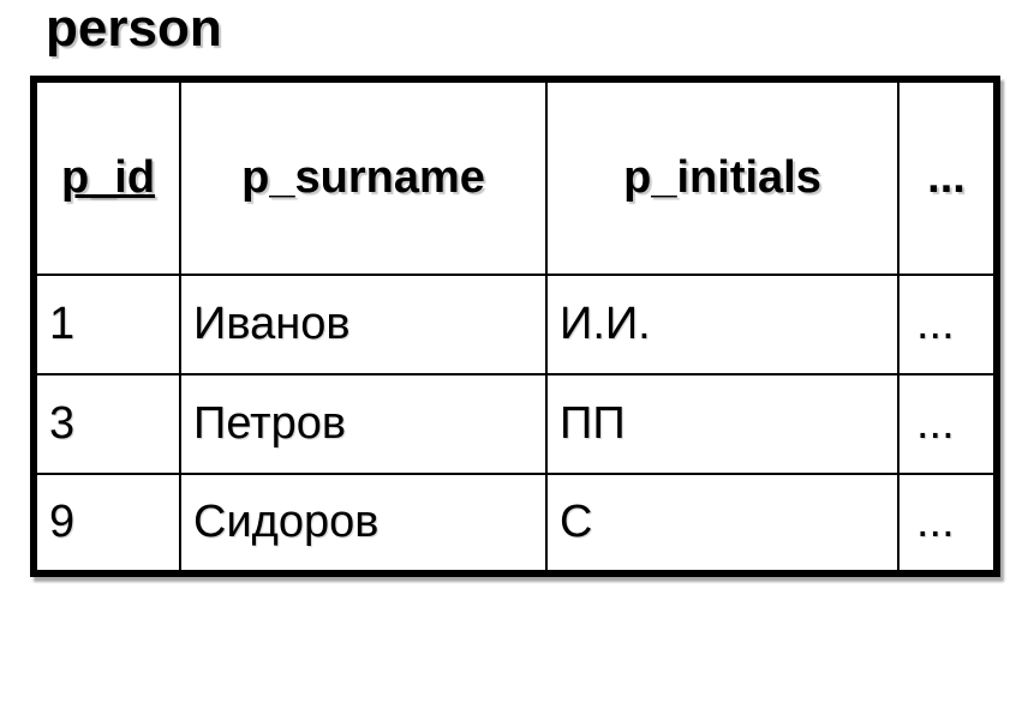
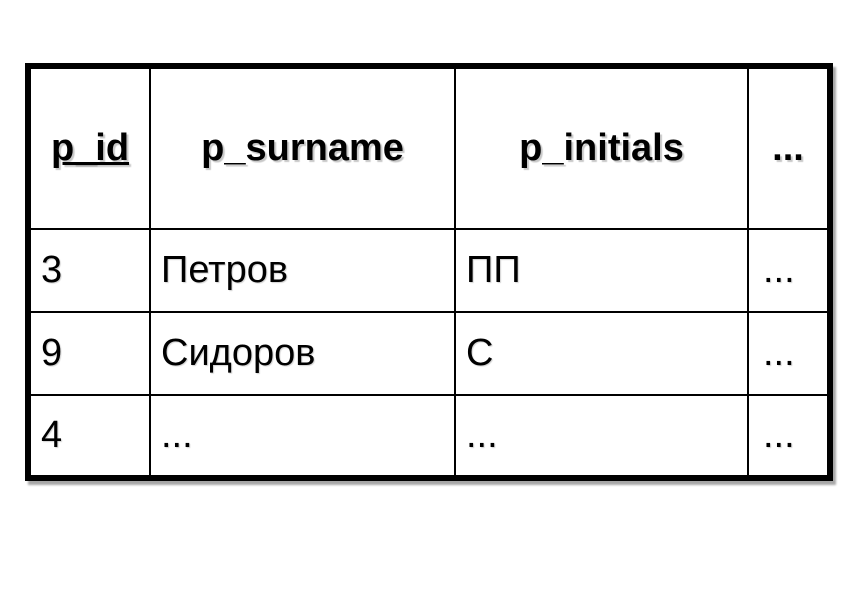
- person
  p_id	p_surname	p_initials	...
- 1	Иванов	И.И.	...
  3	Петров	ПП	...
  9	Сидоров	С	...
+ 4	...	...	...
